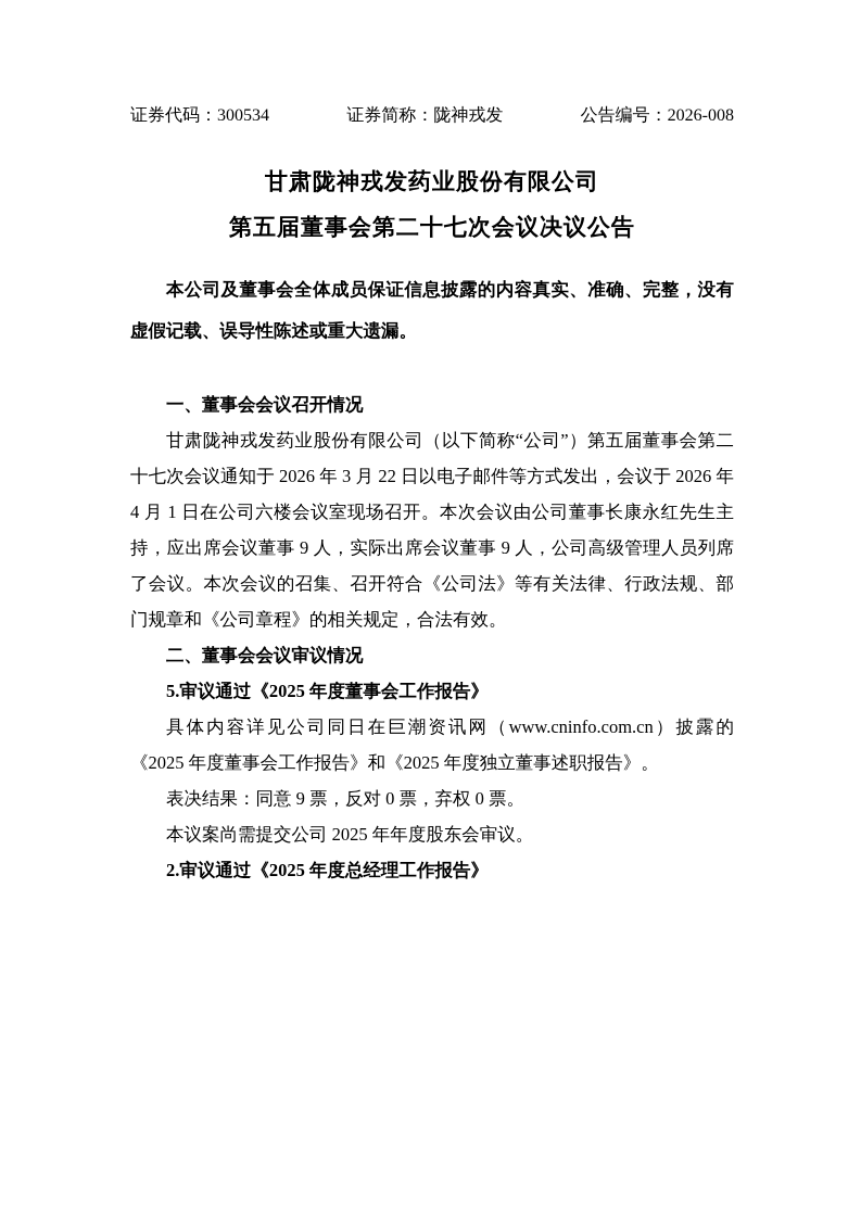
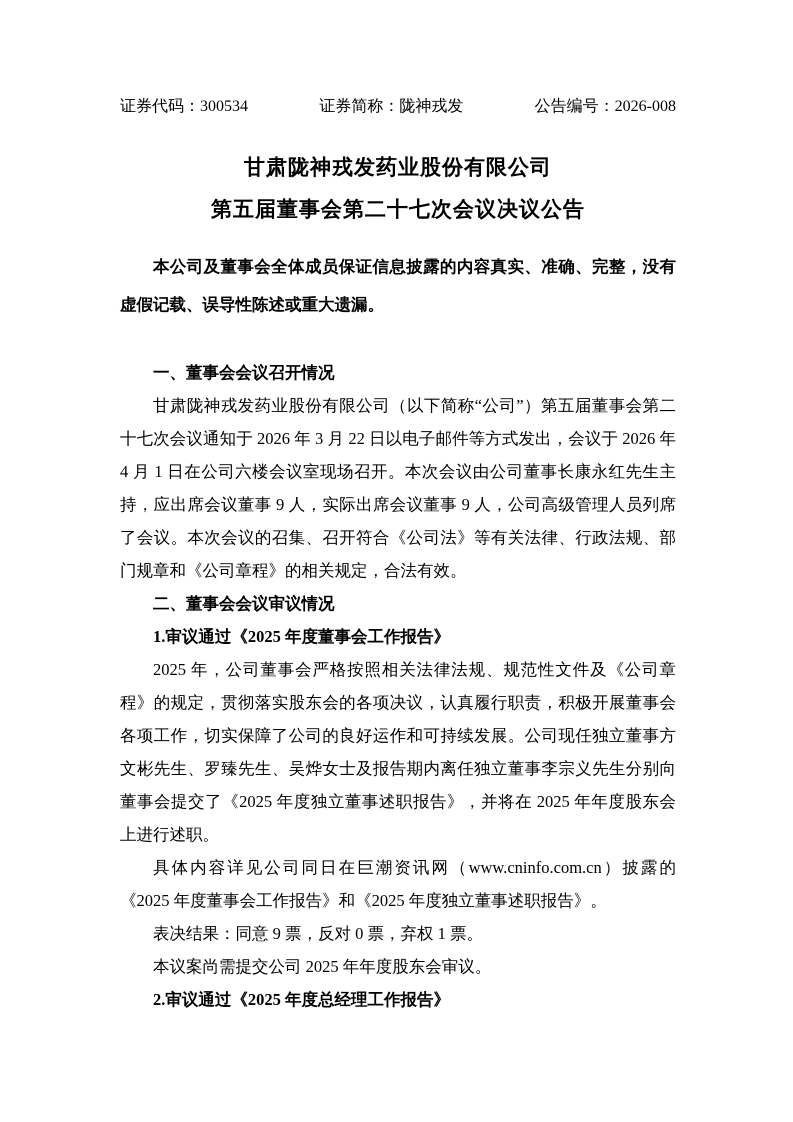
  证券代码：300534
  证券简称：陇神戎发
  公告编号：2026-008
  甘肃陇神戎发药业股份有限公司
  第五届董事会第二十七次会议决议公告
  本公司及董事会全体成员保证信息披露的内容真实、准确、完整，没有虚假记载、误导性陈述或重大遗漏。
  一、董事会会议召开情况
  甘肃陇神戎发药业股份有限公司（以下简称“公司”）第五届董事会第二十七次会议通知于 2026 年 3 月 22 日以电子邮件等方式发出，会议于 2026 年 4 月 1 日在公司六楼会议室现场召开。本次会议由公司董事长康永红先生主持，应出席会议董事 9 人，实际出席会议董事 9 人，公司高级管理人员列席了会议。本次会议的召集、召开符合《公司法》等有关法律、行政法规、部门规章和《公司章程》的相关规定，合法有效。
  二、董事会会议审议情况
- 5.审议通过《2025 年度董事会工作报告》
+ 1.审议通过《2025 年度董事会工作报告》
+ 2025 年，公司董事会严格按照相关法律法规、规范性文件及《公司章程》的规定，贯彻落实股东会的各项决议，认真履行职责，积极开展董事会各项工作，切实保障了公司的良好运作和可持续发展。公司现任独立董事方文彬先生、罗臻先生、吴烨女士及报告期内离任独立董事李宗义先生分别向董事会提交了《2025 年度独立董事述职报告》，并将在 2025 年年度股东会上进行述职。
  具体内容详见公司同日在巨潮资讯网（www.cninfo.com.cn）披露的《2025 年度董事会工作报告》和《2025 年度独立董事述职报告》。
- 表决结果：同意 9 票，反对 0 票，弃权 0 票。
+ 表决结果：同意 9 票，反对 0 票，弃权 1 票。
  本议案尚需提交公司 2025 年年度股东会审议。
  2.审议通过《2025 年度总经理工作报告》
